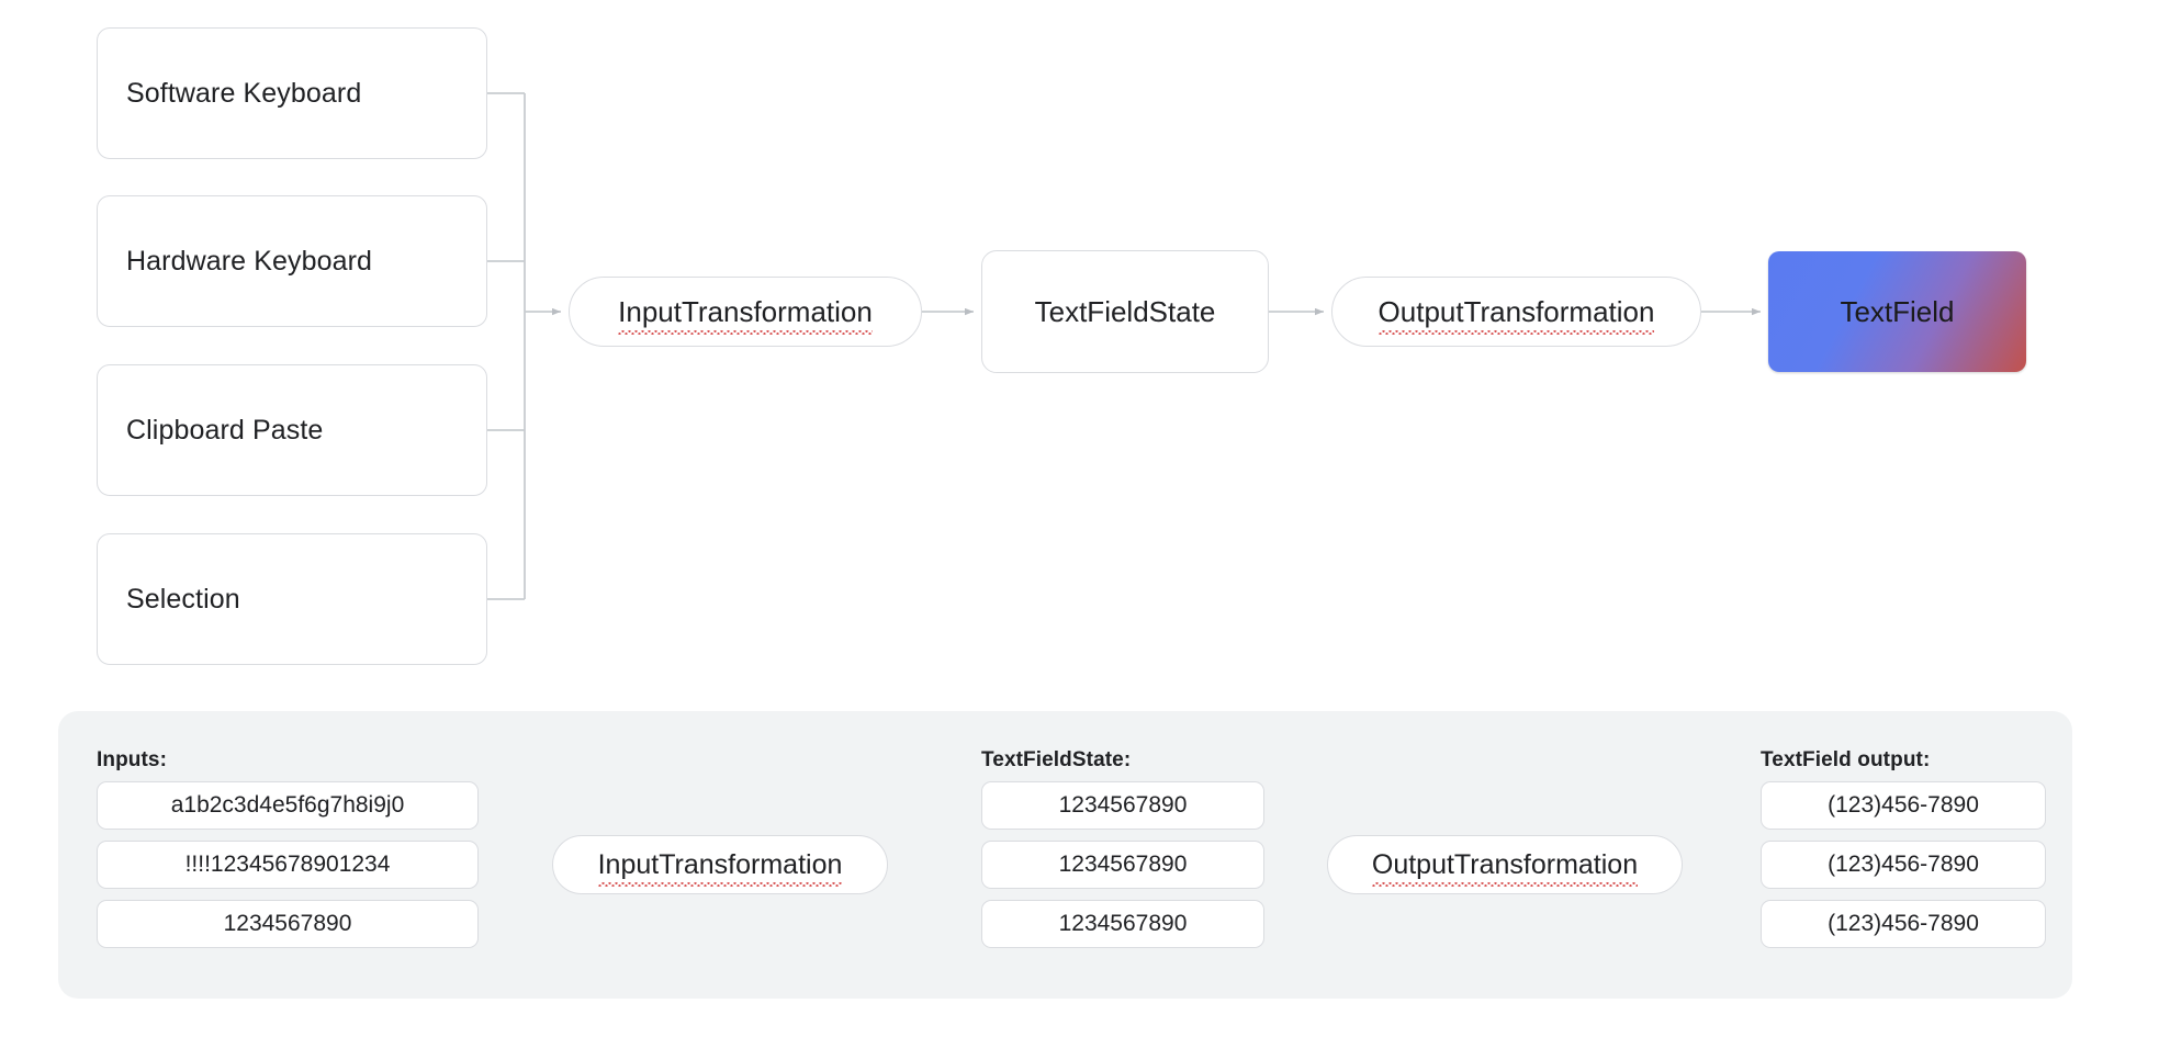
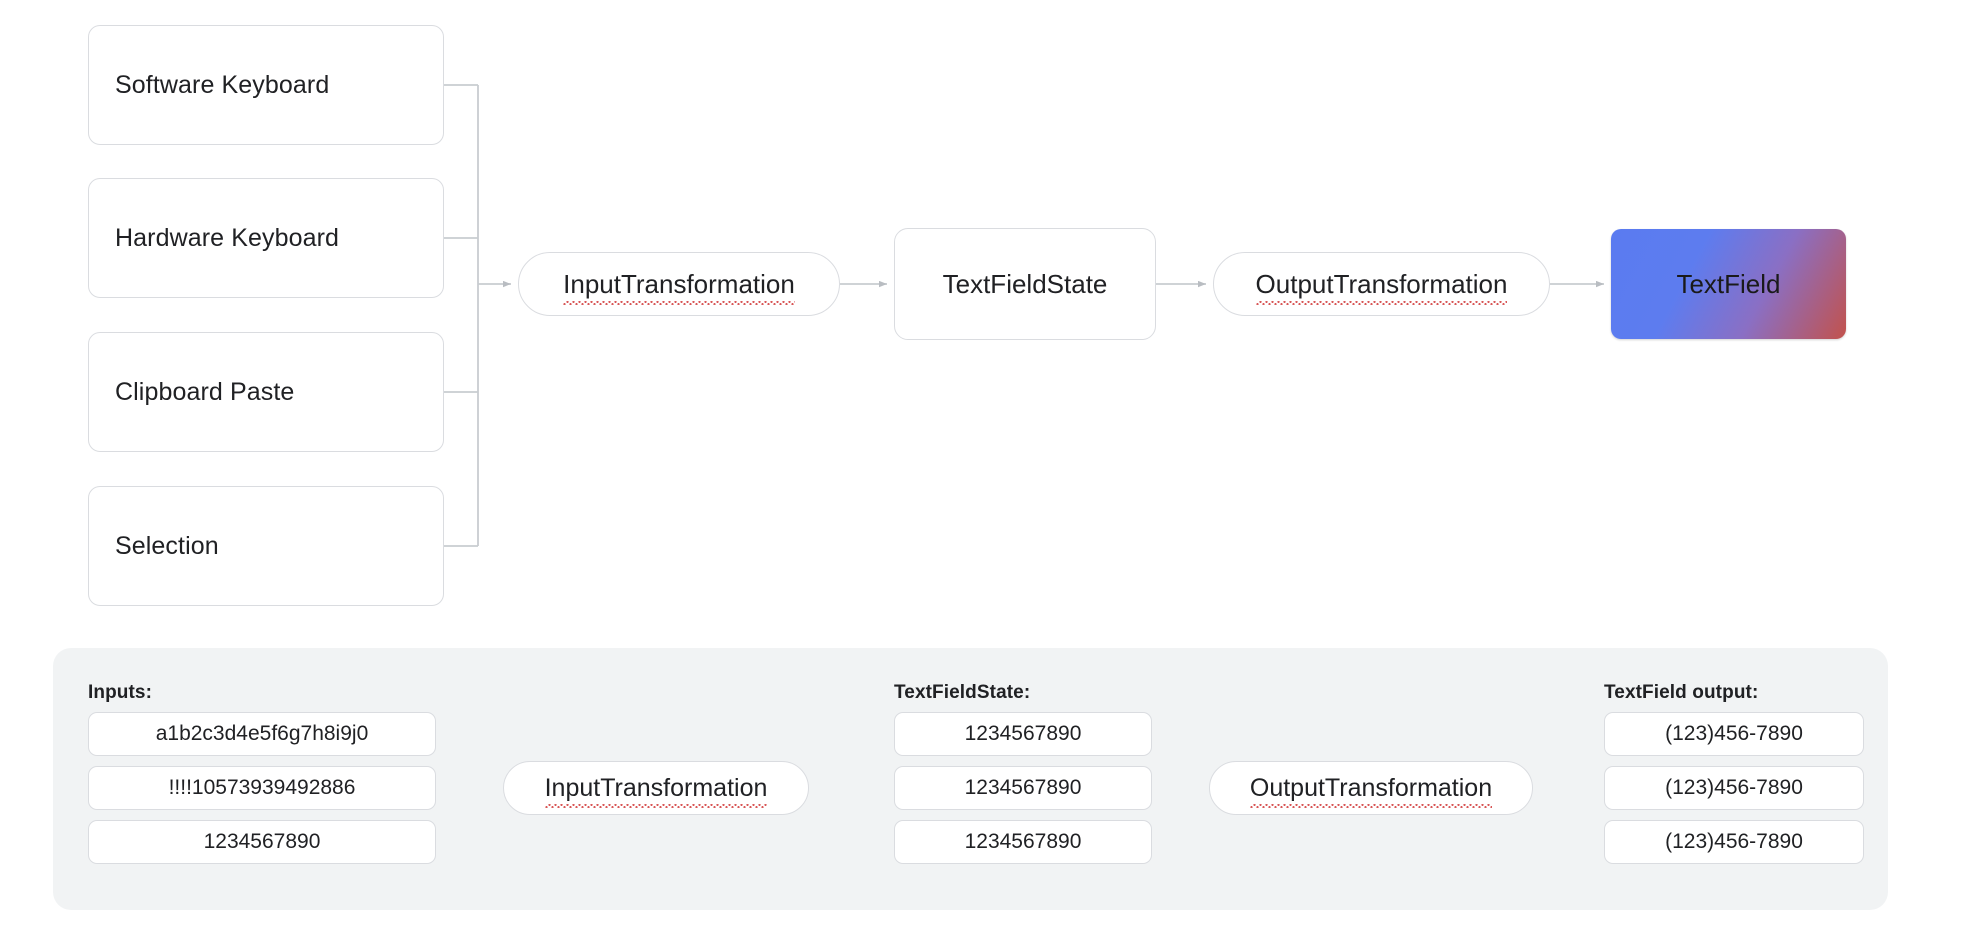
  Software Keyboard
  Hardware Keyboard
  Clipboard Paste
  Selection
  InputTransformation
  TextFieldState
  OutputTransformation
  TextField
  Inputs:
  TextFieldState:
  TextField output:
  a1b2c3d4e5f6g7h8i9j0
- !!!!12345678901234
+ !!!!10573939492886
  1234567890
  InputTransformation
  1234567890
  1234567890
  1234567890
  OutputTransformation
  (123)456-7890
  (123)456-7890
  (123)456-7890
